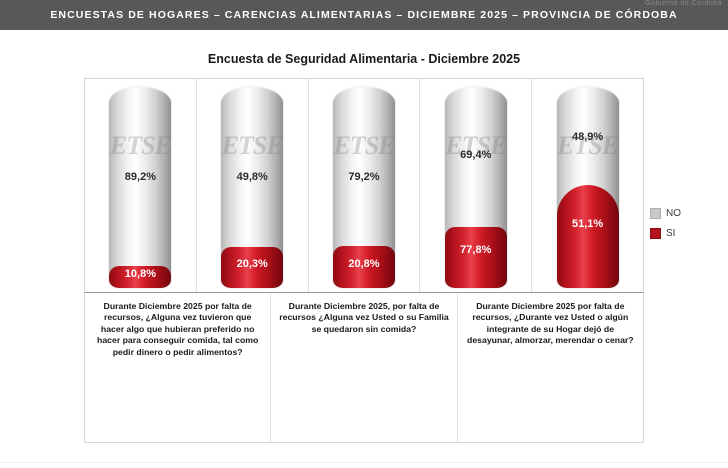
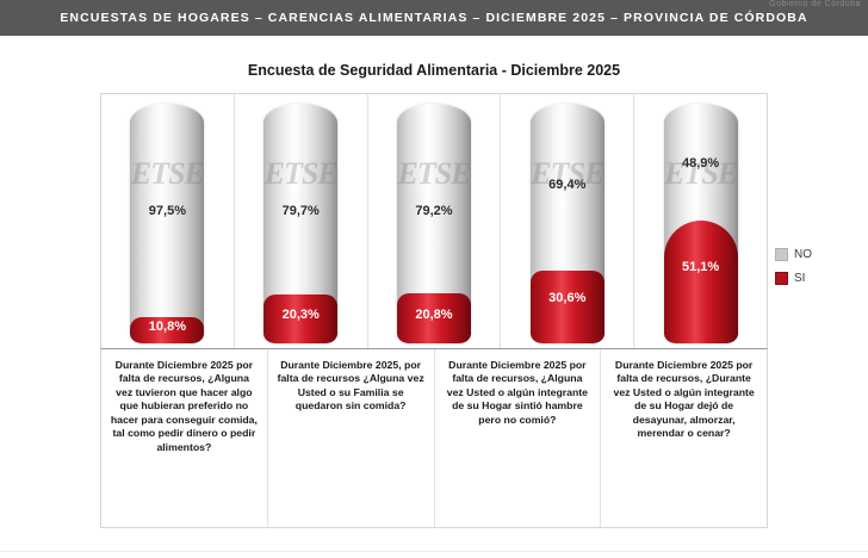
  ENCUESTAS DE HOGARES – CARENCIAS ALIMENTARIAS – DICIEMBRE 2025 – PROVINCIA DE CÓRDOBA
  Encuesta de Seguridad Alimentaria - Diciembre 2025
  ETSE
- 89,2%
+ 97,5%
  10,8%
  ETSE
- 49,8%
+ 79,7%
  20,3%
  ETSE
  79,2%
  20,8%
  ETSE
  69,4%
- 77,8%
+ 30,6%
  ETSE
  48,9%
  51,1%
  Durante Diciembre 2025 por falta de recursos, ¿Alguna vez tuvieron que hacer algo que hubieran preferido no hacer para conseguir comida, tal como pedir dinero o pedir alimentos?
  Durante Diciembre 2025, por falta de recursos ¿Alguna vez Usted o su Familia se quedaron sin comida?
+ Durante Diciembre 2025 por falta de recursos, ¿Alguna vez Usted o algún integrante de su Hogar sintió hambre pero no comió?
  Durante Diciembre 2025 por falta de recursos, ¿Durante vez Usted o algún integrante de su Hogar dejó de desayunar, almorzar, merendar o cenar?
  NO
  SI
